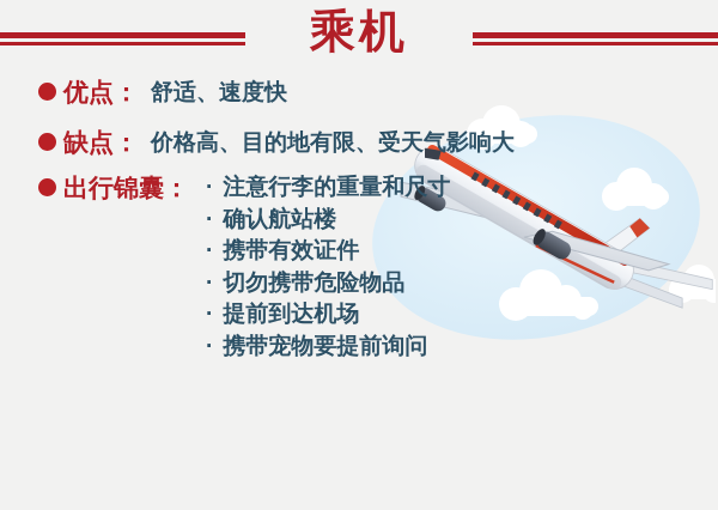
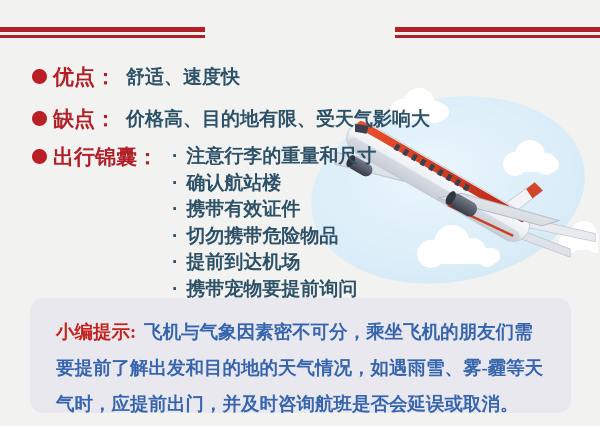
- 乘机
  优点：
  舒适、速度快
  缺点：
  价格高、目的地有限、受天气影响大
  出行锦囊：
  · 注意行李的重量和尺寸
  · 确认航站楼
  · 携带有效证件
  · 切勿携带危险物品
  · 提前到达机场
  · 携带宠物要提前询问
+ 小编提示: 飞机与气象因素密不可分，乘坐飞机的朋友们需要提前了解出发和目的地的天气情况，如遇雨雪、雾-霾等天气时，应提前出门，并及时咨询航班是否会延误或取消。
